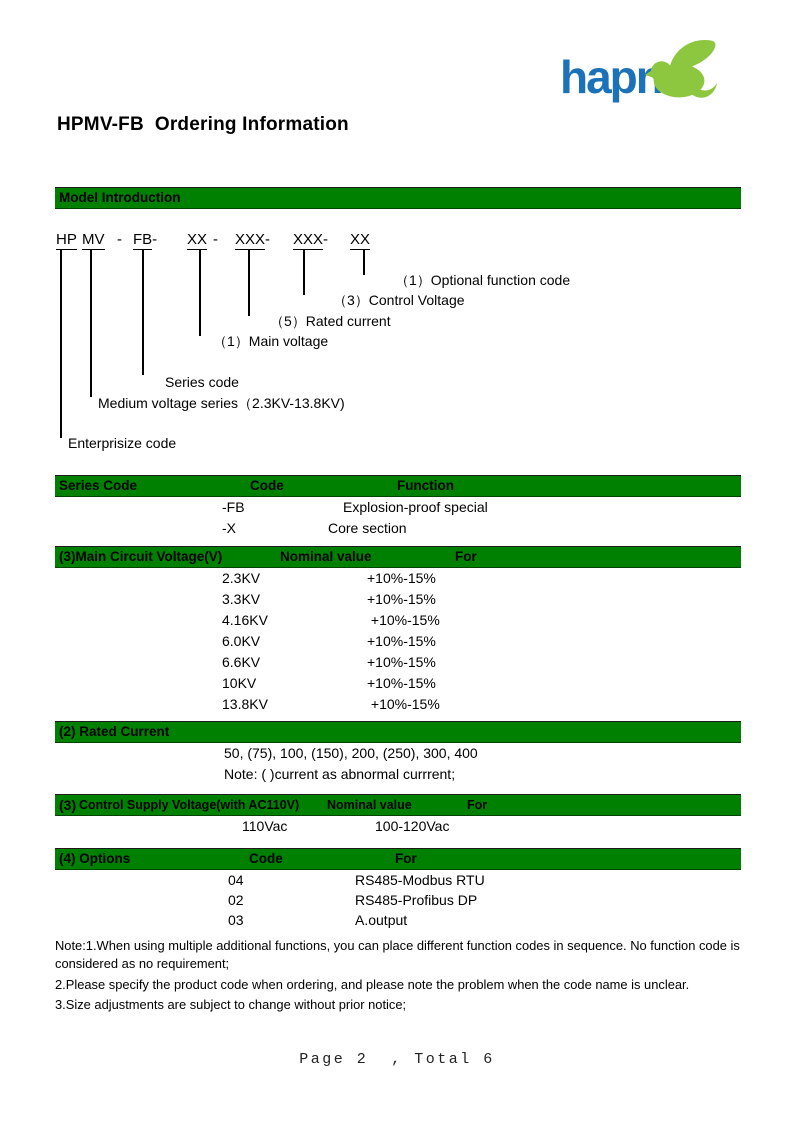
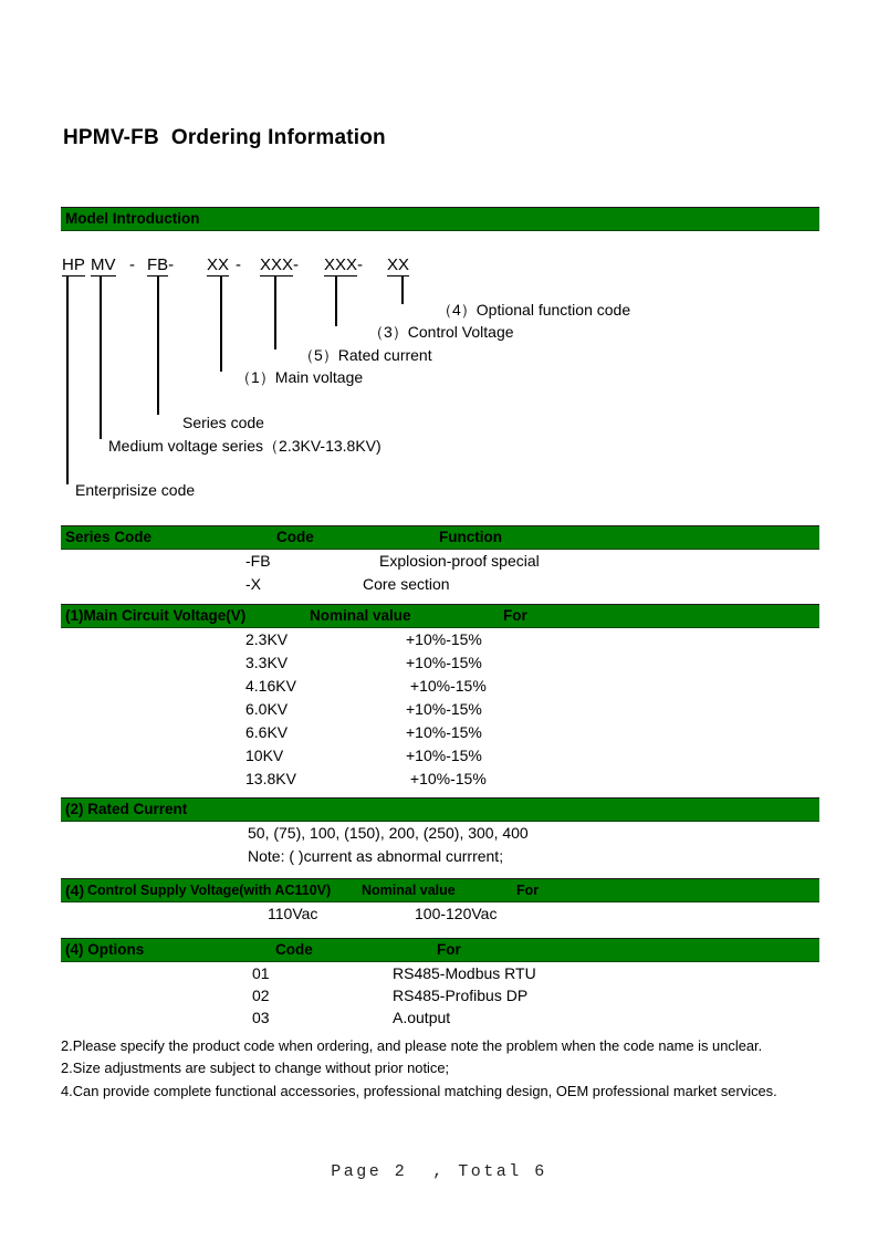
- hapn
  HPMV-FB Ordering Information
  Model Introduction
  HP
  MV
  -
  FB-
  XX
  -
  XXX-
  XXX-
  XX
- （1）Optional function code
+ （4）Optional function code
  （3）Control Voltage
  （5）Rated current
  （1）Main voltage
  Series code
  Medium voltage series（2.3KV-13.8KV)
  Enterprisize code
  Series Code
  Code
  Function
  -FB
  Explosion-proof special
  -X
  Core section
- (3)Main Circuit Voltage(V)
+ (1)Main Circuit Voltage(V)
  Nominal value
  For
  2.3KV
  +10%-15%
  3.3KV
  +10%-15%
  4.16KV
  +10%-15%
  6.0KV
  +10%-15%
  6.6KV
  +10%-15%
  10KV
  +10%-15%
  13.8KV
  +10%-15%
  (2) Rated Current
  50, (75), 100, (150), 200, (250), 300, 400
  Note: ( )current as abnormal currrent;
- (3)
+ (4)
  Control Supply Voltage(with AC110V)
  Nominal value
  For
  110Vac
  100-120Vac
  (4) Options
  Code
  For
- 04
+ 01
  RS485-Modbus RTU
  02
  RS485-Profibus DP
  03
  A.output
- Note:1.When using multiple additional functions, you can place different function codes in sequence. No function code is considered as no requirement;
  2.Please specify the product code when ordering, and please note the problem when the code name is unclear.
- 3.Size adjustments are subject to change without prior notice;
+ 2.Size adjustments are subject to change without prior notice;
+ 4.Can provide complete functional accessories, professional matching design, OEM professional market services.
  Page 2 , Total 6
